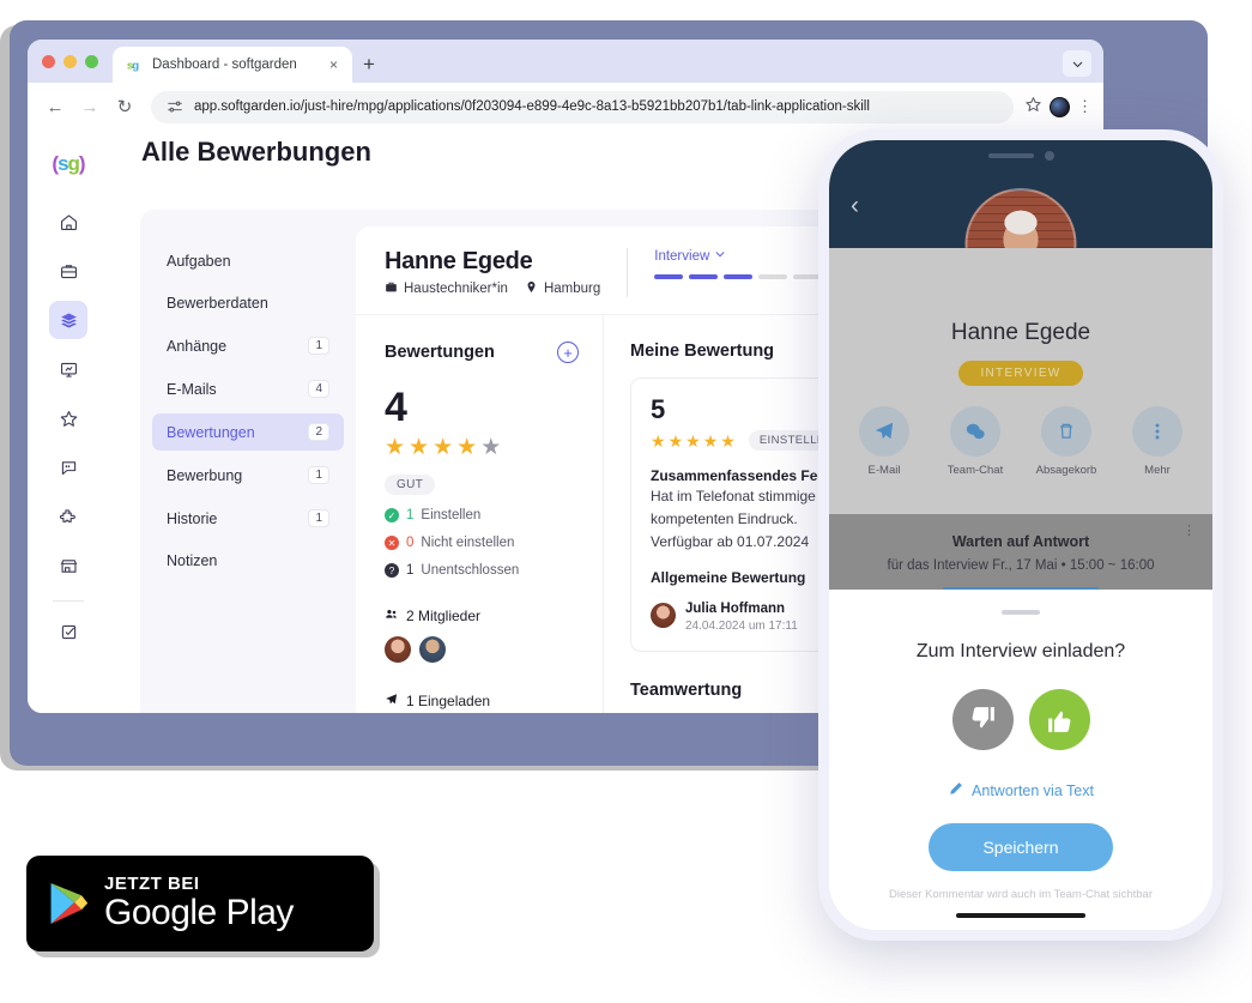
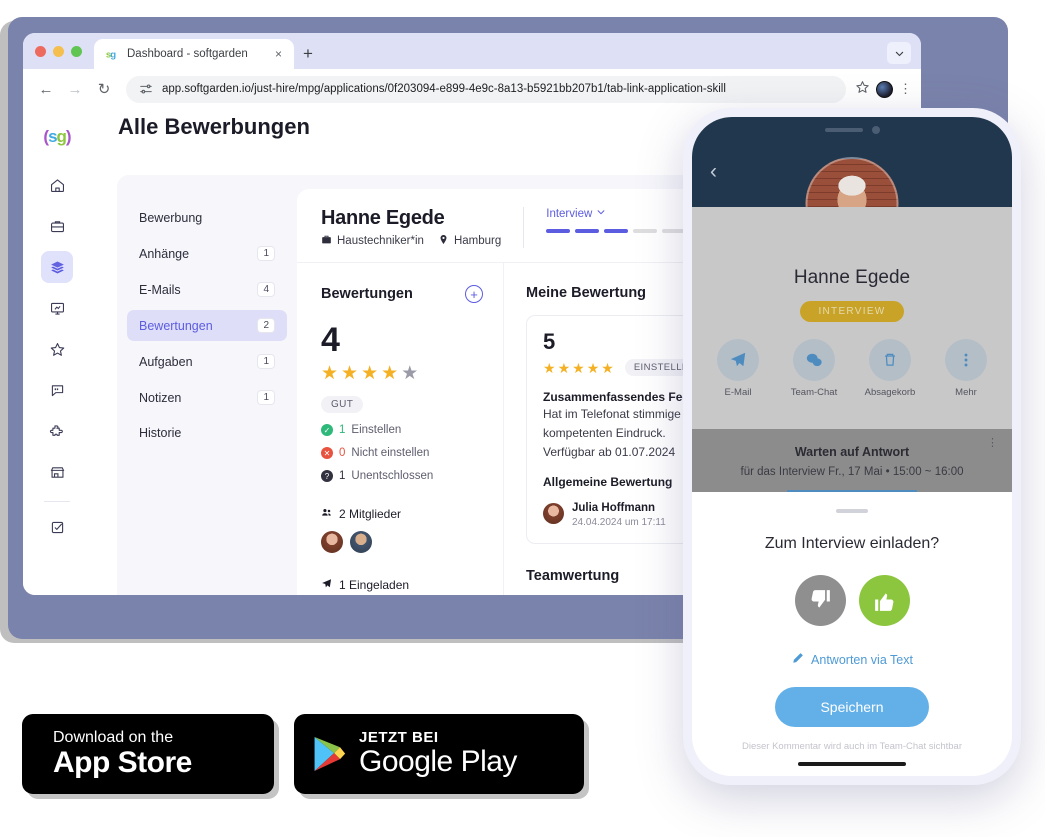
  s
  g
  Dashboard - softgarden
  ×
  +
  ←
  →
  ↻
  app.softgarden.io/just-hire/mpg/applications/0f203094-e899-4e9c-8a13-b5921bb207b1/tab-link-application-skill
  ⋮
  (sg)
- Aufgaben
+ Bewerbung
- Bewerberdaten
  Anhänge
  1
  E-Mails
  4
  Bewertungen
  2
- Bewerbung
+ Aufgaben
  1
- Historie
+ Notizen
  1
- Notizen
+ Historie
  Hanne Egede
  Haustechniker*in
  Hamburg
  Interview
  Bewertungen
  +
  4
  ★
  ★
  ★
  ★
  ★
  GUT
  ✓
  1
  Einstellen
  ✕
  0
  Nicht einstellen
  ?
  1
  Unentschlossen
  2 Mitglieder
  1 Eingeladen
  Meine Bewertung
  5
  ★
  ★
  ★
  ★
  ★
  EINSTELL
  Zusammenfassendes Fe
  Hat im Telefonat stimmige
  kompetenten Eindruck.
  Verfügbar ab 01.07.2024
  Allgemeine Bewertung
  Julia Hoffmann
  24.04.2024 um 17:11
  Teamwertung
  Alle Bewerbungen
  ‹
  Hanne Egede
  INTERVIEW
  E-Mail
  Team-Chat
  Absagekorb
  Mehr
  ⋮
  Warten auf Antwort
  für das Interview Fr., 17 Mai • 15:00 ~ 16:00
  Zum Interview einladen?
  Antworten via Text
  Speichern
  Dieser Kommentar wird auch im Team-Chat sichtbar
+ Download on the
+ App Store
  JETZT BEI
  Google Play
